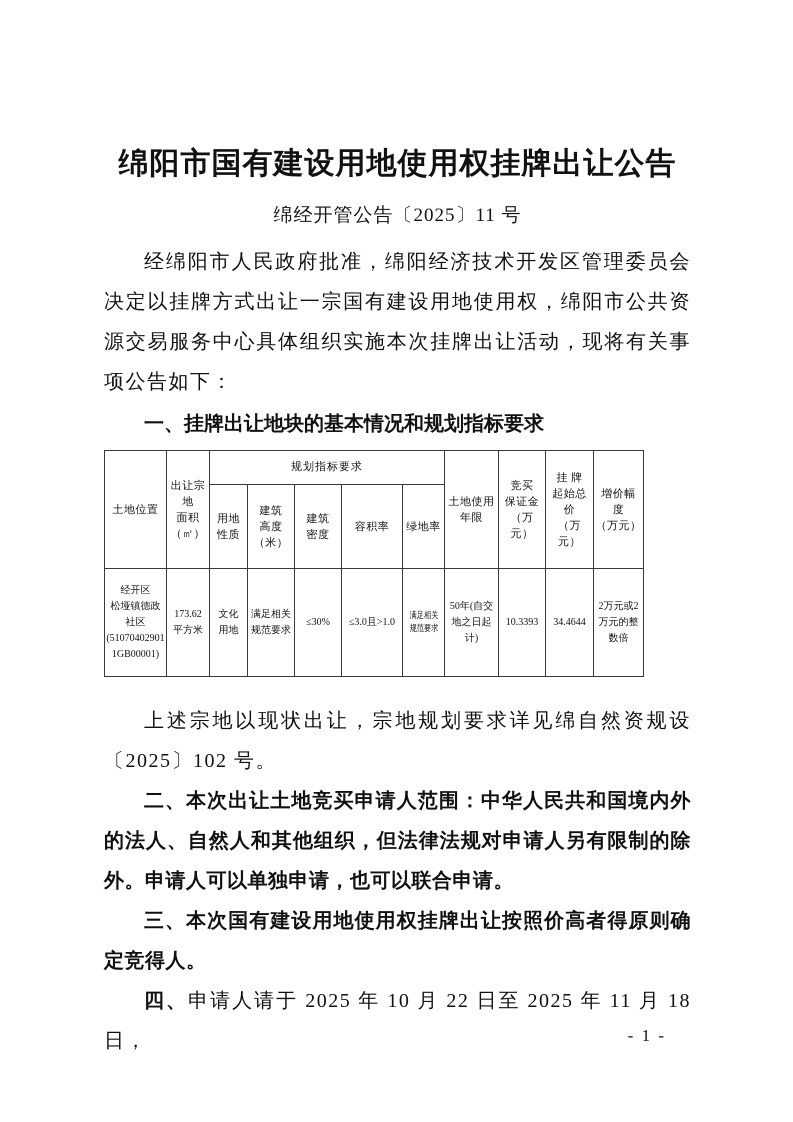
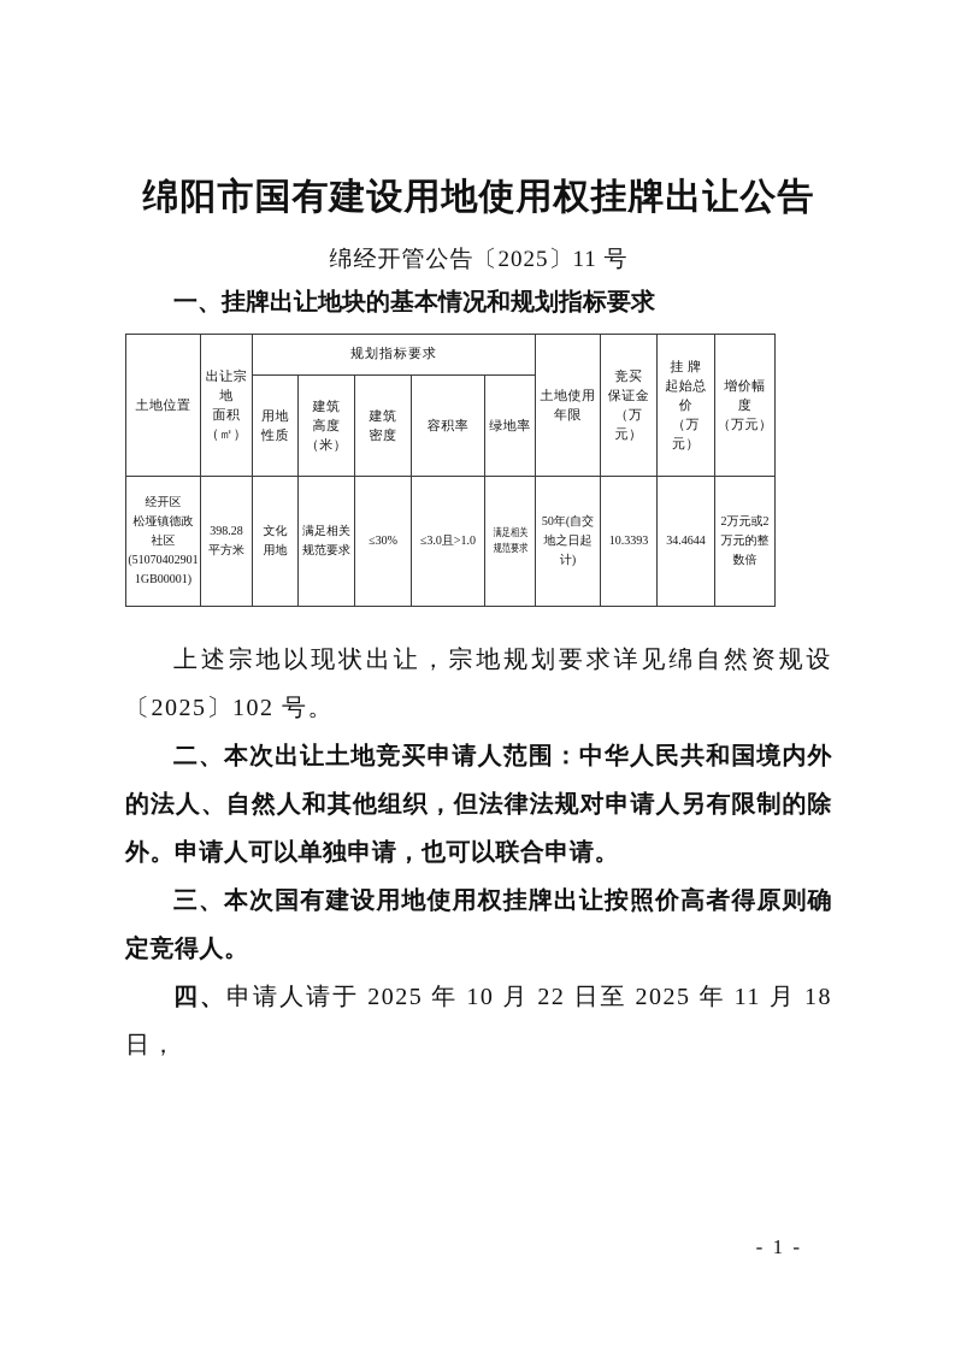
  绵阳市国有建设用地使用权挂牌出让公告
  绵经开管公告〔2025〕11 号
- 经绵阳市人民政府批准，绵阳经济技术开发区管理委员会决定以挂牌方式出让一宗国有建设用地使用权，绵阳市公共资源交易服务中心具体组织实施本次挂牌出让活动，现将有关事项公告如下：
  一、挂牌出让地块的基本情况和规划指标要求
  土地位置	出让宗地 面积 （㎡）	规划指标要求	土地使用 年限	竞买 保证金 （万元）	挂 牌 起始总 价 （万元）	增价幅 度 （万元）
  用地 性质	建筑 高度 （米）	建筑 密度	容积率	绿地率
- 经开区 松垭镇德政 社区 (51070402901 1GB00001)	173.62 平方米	文化 用地	满足相关 规范要求	≤30%	≤3.0且>1.0	满足相关 规范要求	50年(自交 地之日起 计)	10.3393	34.4644	2万元或2 万元的整 数倍
+ 经开区 松垭镇德政 社区 (51070402901 1GB00001)	398.28 平方米	文化 用地	满足相关 规范要求	≤30%	≤3.0且>1.0	满足相关 规范要求	50年(自交 地之日起 计)	10.3393	34.4644	2万元或2 万元的整 数倍
  上述宗地以现状出让，宗地规划要求详见绵自然资规设〔2025〕102 号。
  二、本次出让土地竞买申请人范围：中华人民共和国境内外的法人、自然人和其他组织，但法律法规对申请人另有限制的除外。申请人可以单独申请，也可以联合申请。
  三、本次国有建设用地使用权挂牌出让按照价高者得原则确定竞得人。
  四、申请人请于 2025 年 10 月 22 日至 2025 年 11 月 18 日，
  - 1 -
